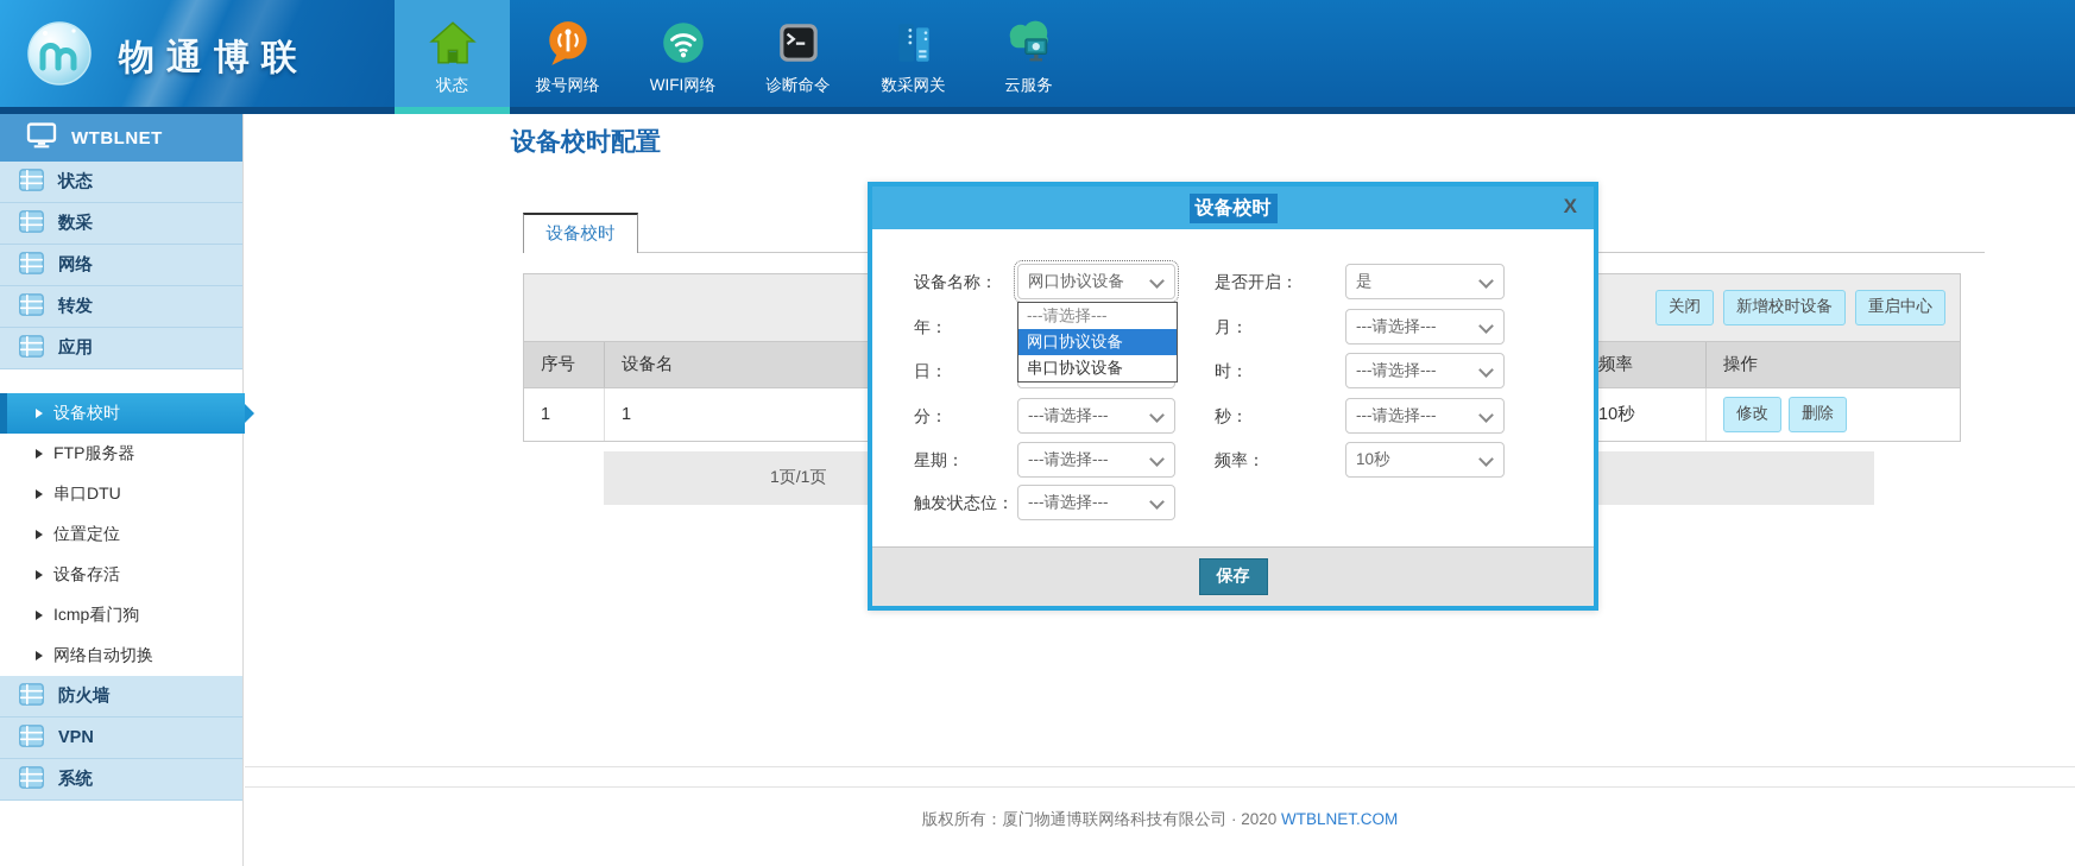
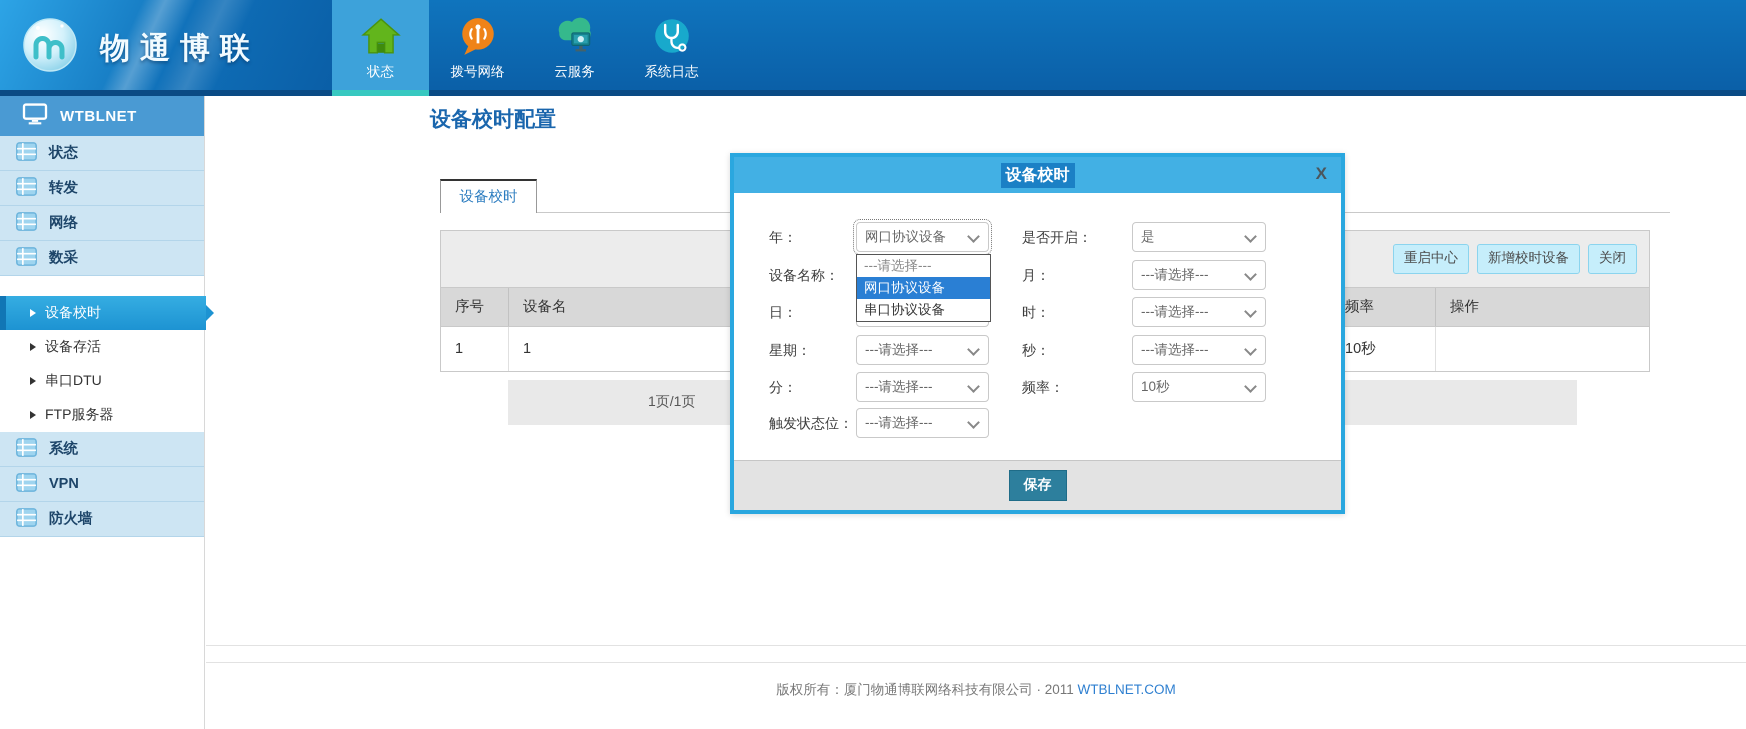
  物通博联
  状态
  拨号网络
- WIFI网络
- 诊断命令
- 数采网关
  云服务
+ 系统日志
  WTBLNET
  状态
- 数采
+ 转发
  网络
- 转发
+ 数采
- 应用
  设备校时
- FTP服务器
+ 设备存活
  串口DTU
- 位置定位
- 设备存活
+ FTP服务器
- Icmp看门狗
- 网络自动切换
- 防火墙
+ 系统
  VPN
- 系统
+ 防火墙
  设备校时配置
  设备校时
- 关闭
+ 重启中心
  新增校时设备
- 重启中心
+ 关闭
  序号
  设备名
  频率
  操作
  1
  1
  10秒
- 修改
- 删除
  1页/1页
- 版权所有：厦门物通博联网络科技有限公司 · 2020 WTBLNET.COM
+ 版权所有：厦门物通博联网络科技有限公司 · 2011 WTBLNET.COM
  设备校时
  X
- 设备名称：
+ 年：
  网口协议设备
- 年：
+ 设备名称：
  日：
- 分：
+ 星期：
  ---请选择---
- 星期：
+ 分：
  ---请选择---
  触发状态位：
  ---请选择---
  是否开启：
  是
  月：
  ---请选择---
  时：
  ---请选择---
  秒：
  ---请选择---
  频率：
  10秒
  ---请选择---
  网口协议设备
  串口协议设备
  保存
